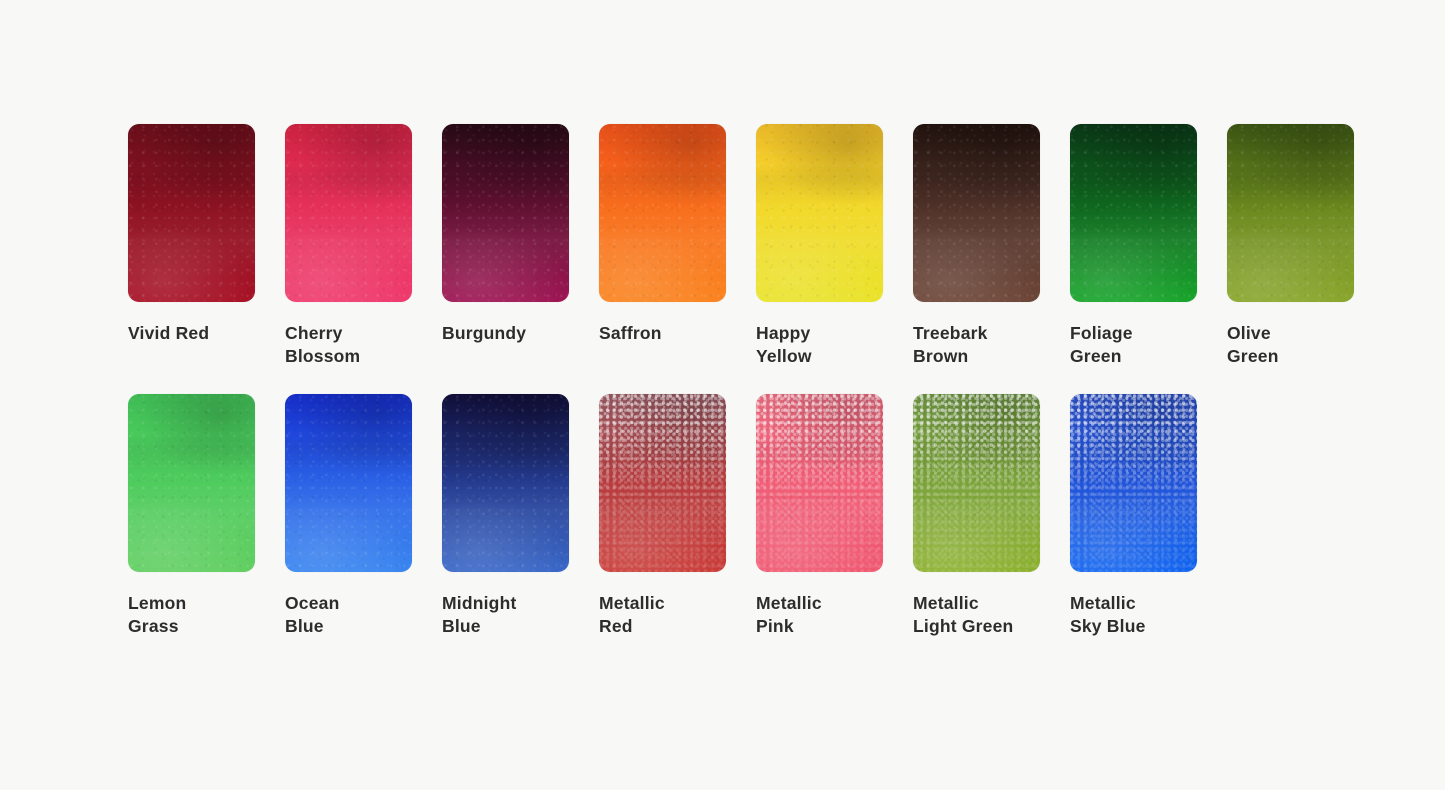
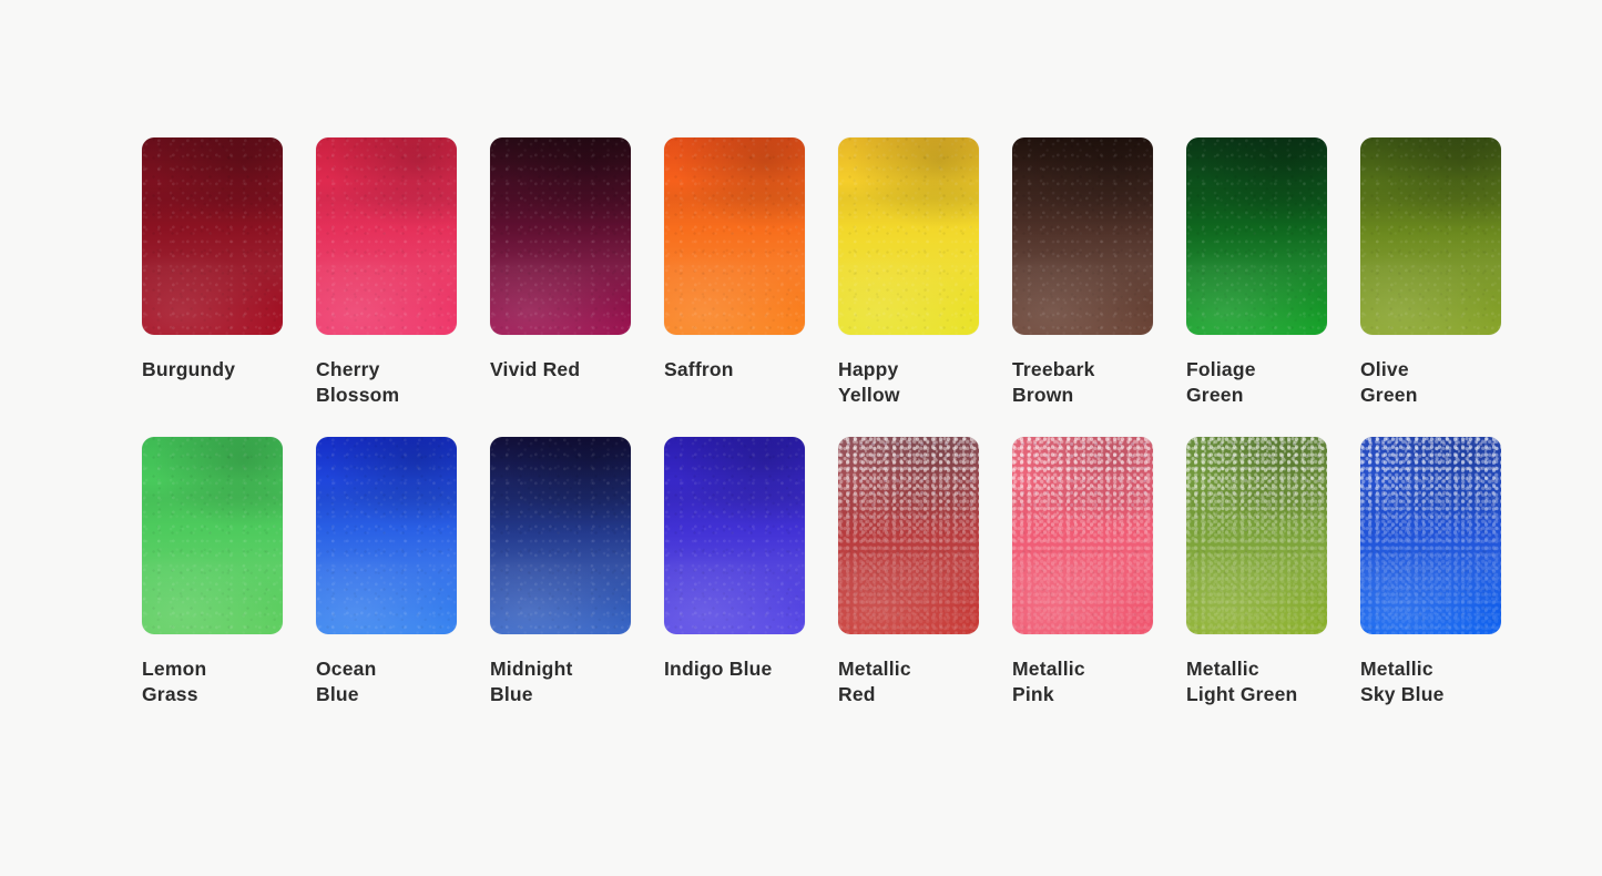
- Vivid Red
+ Burgundy
  Cherry
  Blossom
- Burgundy
+ Vivid Red
  Saffron
  Happy
  Yellow
  Treebark
  Brown
  Foliage
  Green
  Olive
  Green
  Lemon
  Grass
  Ocean
  Blue
  Midnight
  Blue
+ Indigo Blue
  Metallic
  Red
  Metallic
  Pink
  Metallic
  Light Green
  Metallic
  Sky Blue
